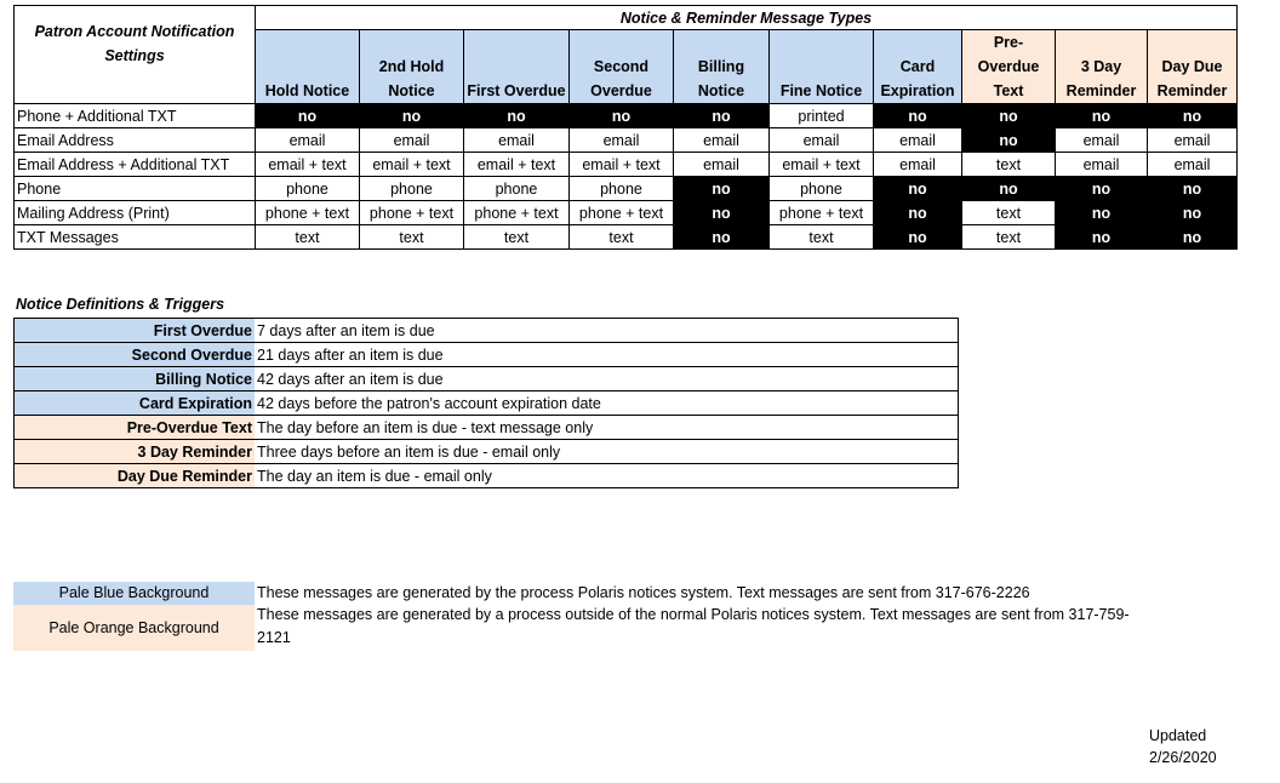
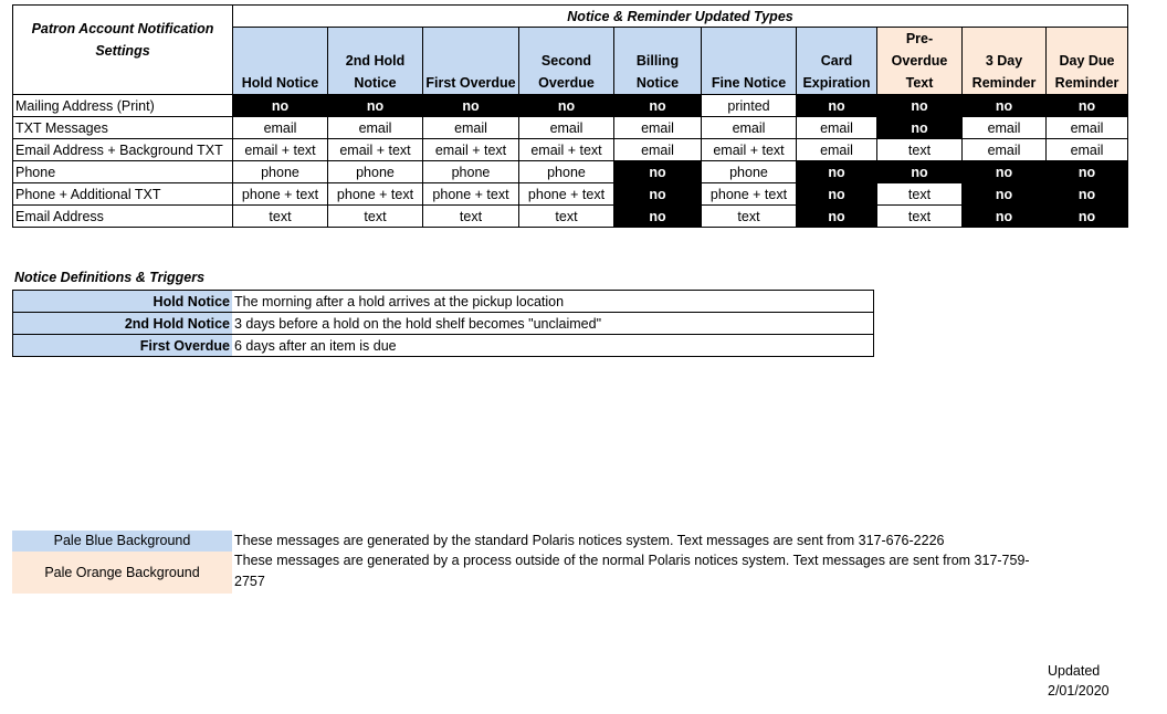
- Patron Account Notification Settings	Notice & Reminder Message Types
+ Patron Account Notification Settings	Notice & Reminder Updated Types
  Hold Notice	2nd Hold Notice	First Overdue	Second Overdue	Billing Notice	Fine Notice	Card Expiration	Pre-Overdue Text	3 Day Reminder	Day Due Reminder
- Phone + Additional TXT	no	no	no	no	no	printed	no	no	no	no
+ Mailing Address (Print)	no	no	no	no	no	printed	no	no	no	no
- Email Address	email	email	email	email	email	email	email	no	email	email
+ TXT Messages	email	email	email	email	email	email	email	no	email	email
- Email Address + Additional TXT	email + text	email + text	email + text	email + text	email	email + text	email	text	email	email
+ Email Address + Background TXT	email + text	email + text	email + text	email + text	email	email + text	email	text	email	email
  Phone	phone	phone	phone	phone	no	phone	no	no	no	no
- Mailing Address (Print)	phone + text	phone + text	phone + text	phone + text	no	phone + text	no	text	no	no
+ Phone + Additional TXT	phone + text	phone + text	phone + text	phone + text	no	phone + text	no	text	no	no
- TXT Messages	text	text	text	text	no	text	no	text	no	no
+ Email Address	text	text	text	text	no	text	no	text	no	no
  Notice Definitions & Triggers
+ Hold Notice	The morning after a hold arrives at the pickup location
+ 2nd Hold Notice	3 days before a hold on the hold shelf becomes "unclaimed"
- First Overdue	7 days after an item is due
+ First Overdue	6 days after an item is due
- Second Overdue	21 days after an item is due
- Billing Notice	42 days after an item is due
- Card Expiration	42 days before the patron's account expiration date
- Pre-Overdue Text	The day before an item is due - text message only
- 3 Day Reminder	Three days before an item is due - email only
- Day Due Reminder	The day an item is due - email only
  Pale Blue Background
- These messages are generated by the process Polaris notices system. Text messages are sent from 317-676-2226
+ These messages are generated by the standard Polaris notices system. Text messages are sent from 317-676-2226
  Pale Orange Background
- These messages are generated by a process outside of the normal Polaris notices system. Text messages are sent from 317-759-2121
+ These messages are generated by a process outside of the normal Polaris notices system. Text messages are sent from 317-759-2757
  Updated
- 2/26/2020
+ 2/01/2020
